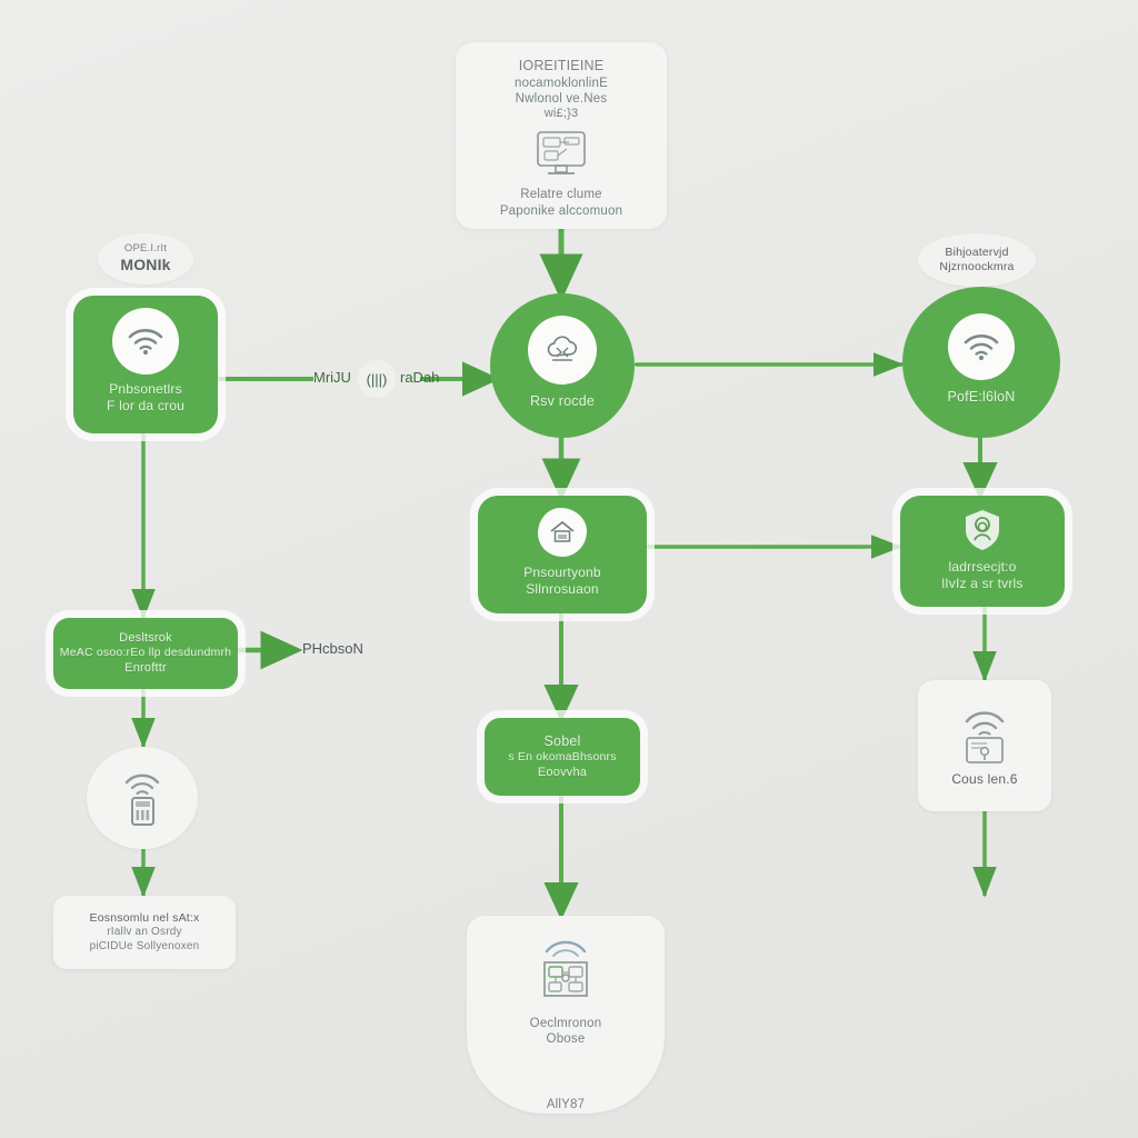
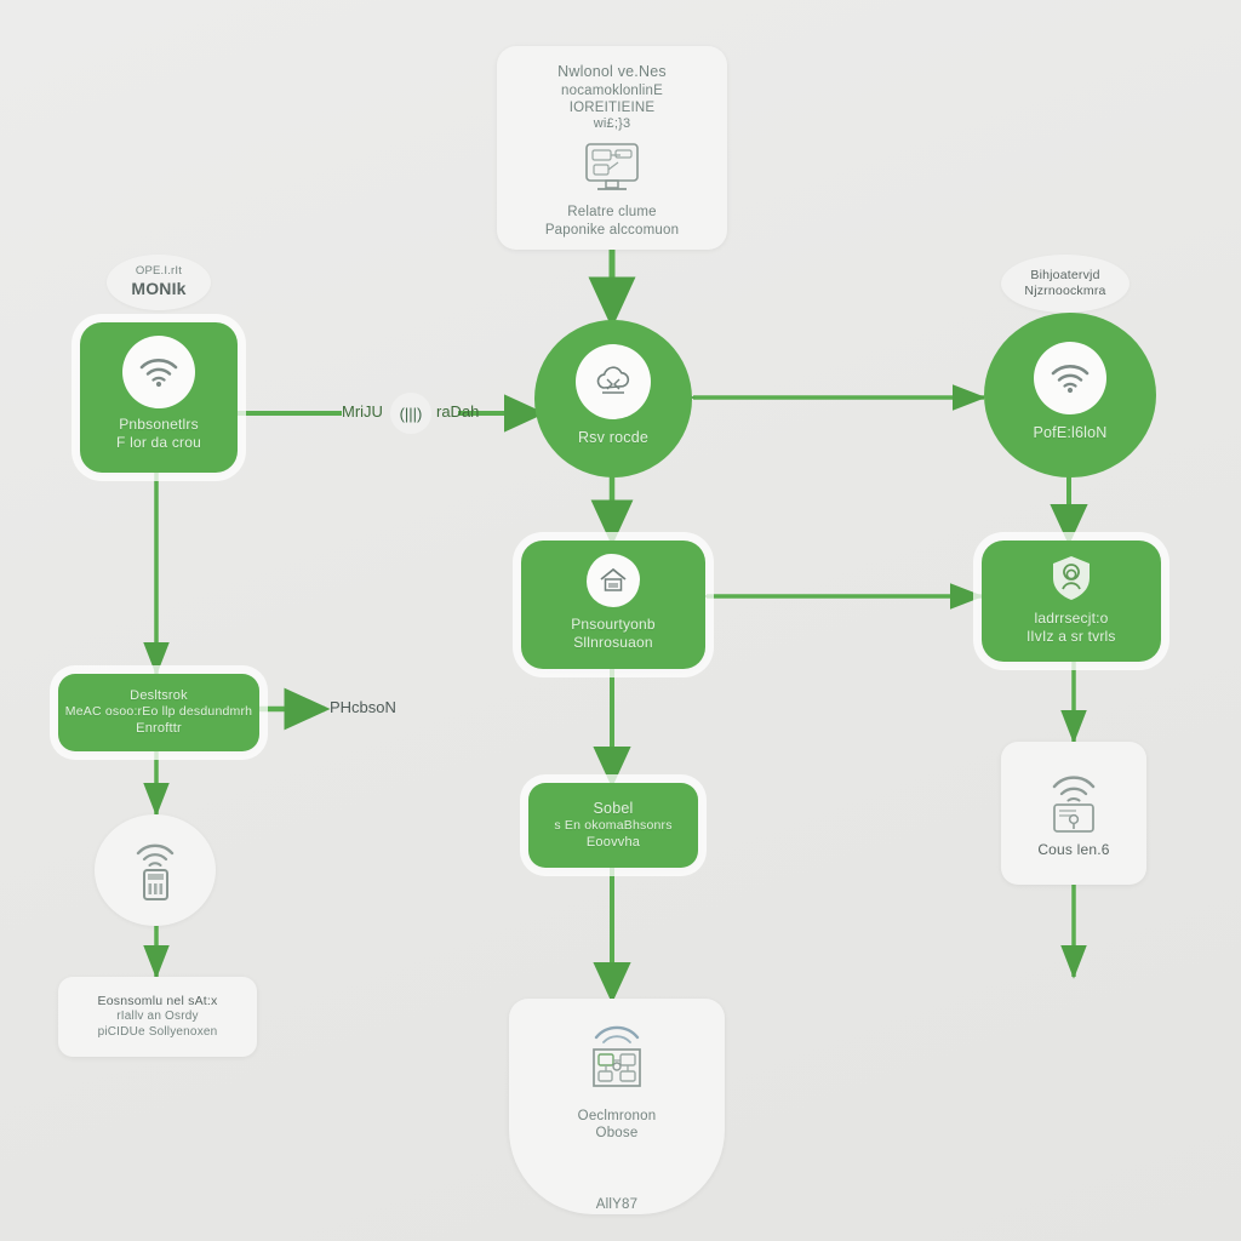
- IOREITIEINE
+ Nwlonol ve.Nes
  nocamoklonlinE
- Nwlonol ve.Nes
+ IOREITIEINE
  wi£;}3
  Relatre clume
  Paponike alccomuon
  OPE.I.rIt
  MONIk
  Pnbsonetlrs
  F lor da crou
  MriJU
  (|||)
  raDah
  Rsv rocde
  Bihjoatervjd
  Njzrnoockmra
  PofE:l6loN
  Pnsourtyonb
  Sllnrosuaon
  ladrrsecjt:o
  lIvIz a sr tvrls
  Desltsrok
  MeAC osoo:rEo llp desdundmrh
  Enrofttr
  PHcbsoN
  Sobel
  s En okomaBhsonrs
  Eoovvha
  Eosnsomlu nel sAt:x
  rIallv an Osrdy
  piCIDUe Sollyenoxen
  Cous len.6
  Oeclmronon
  Obose
  AllY87
